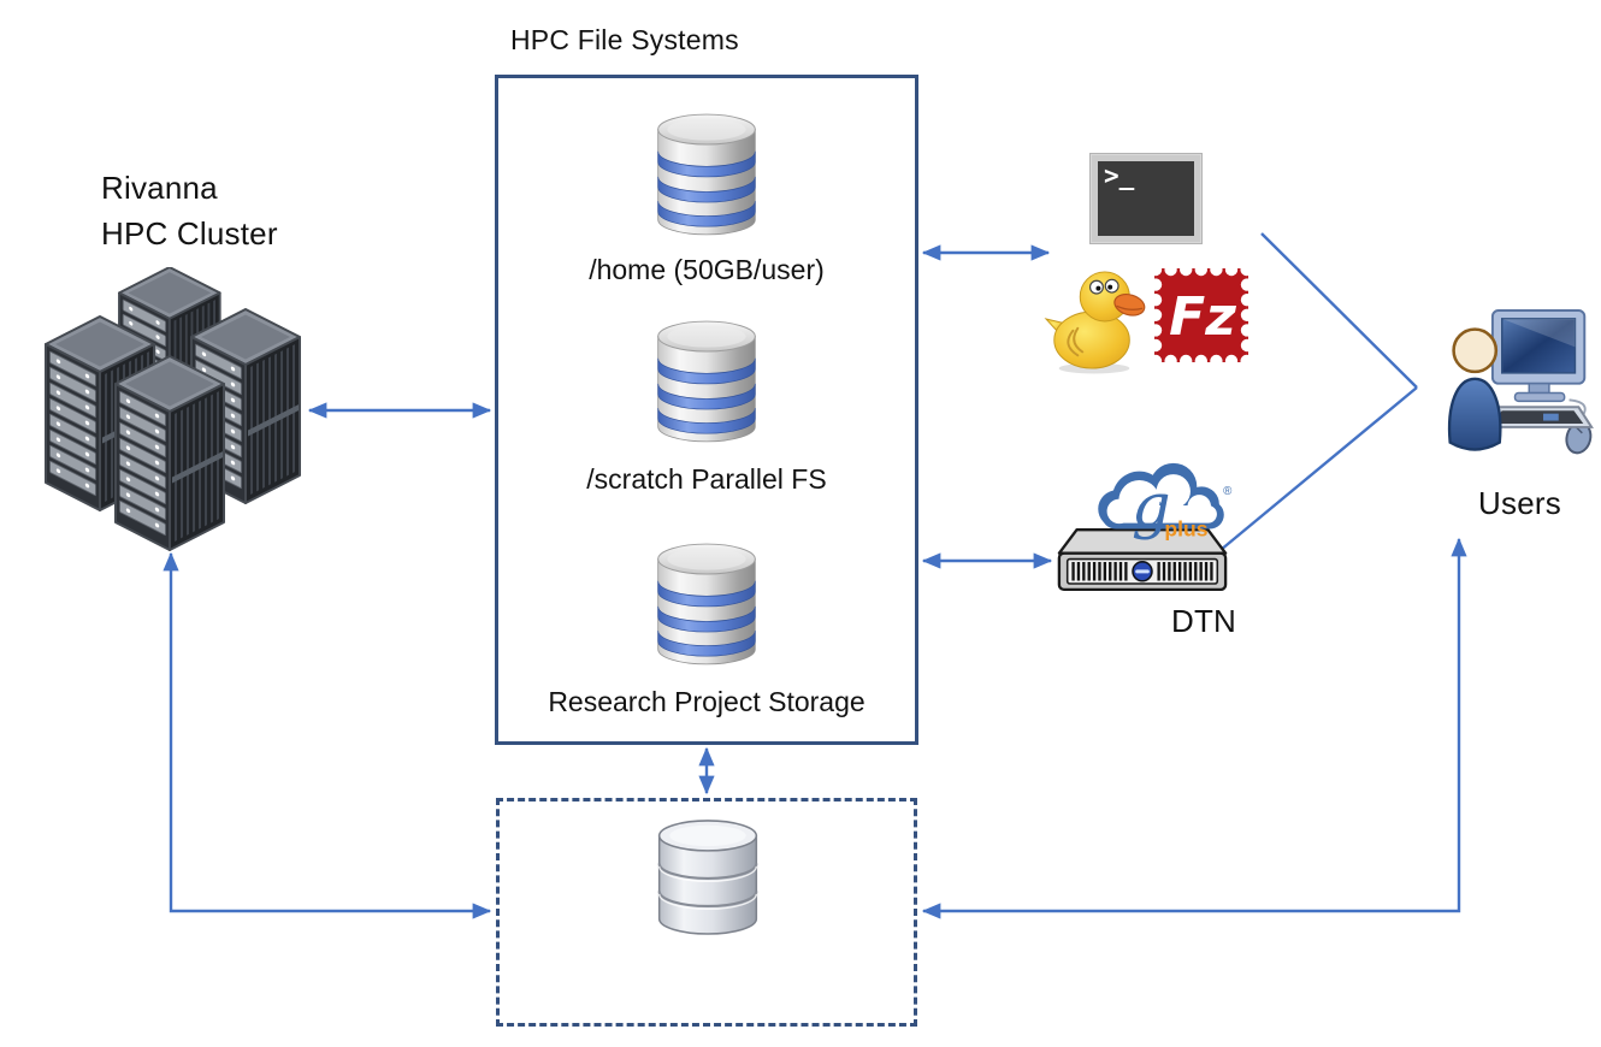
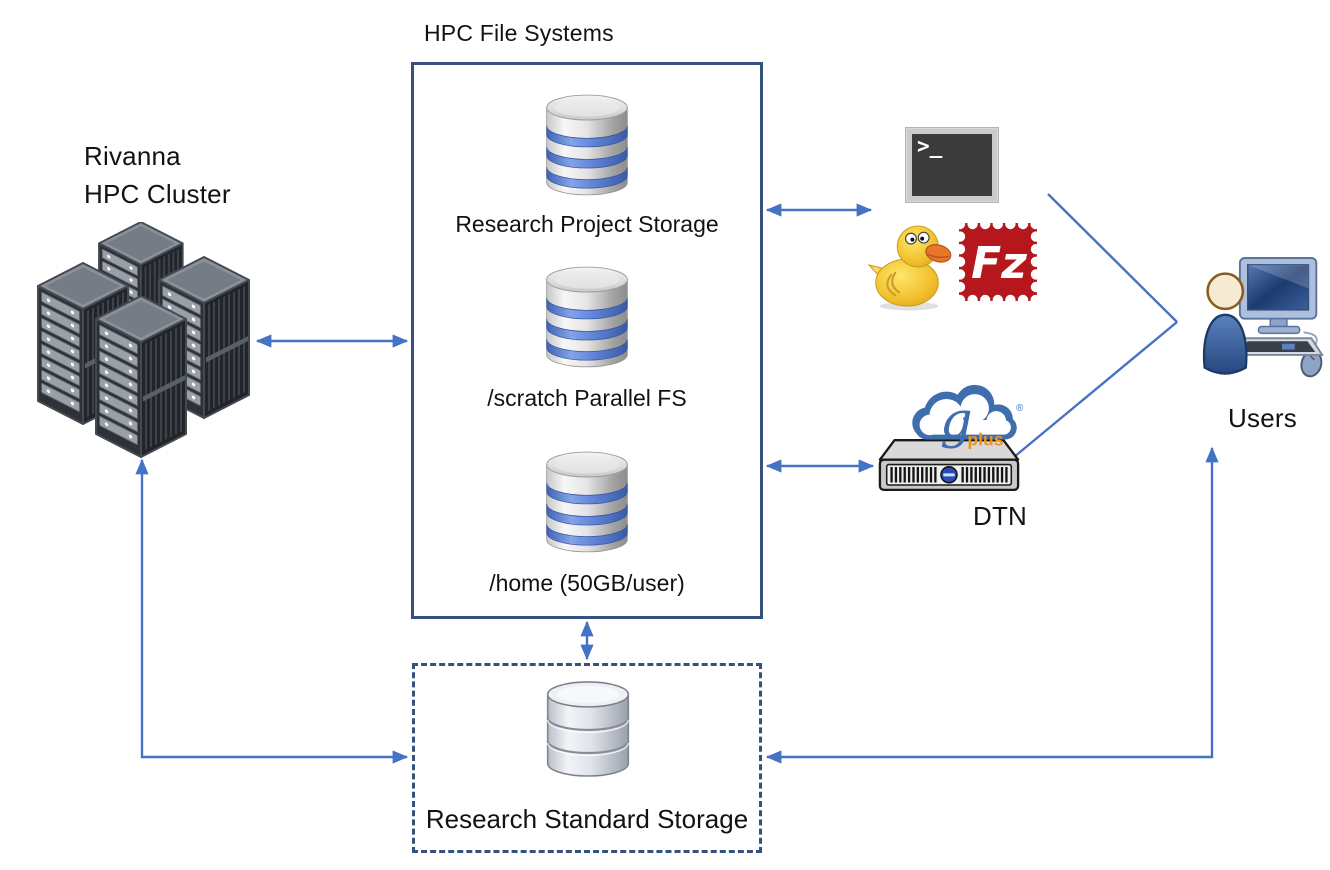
  Rivanna
  HPC Cluster
  HPC File Systems
- /home (50GB/user)
+ Research Project Storage
  /scratch Parallel FS
- Research Project Storage
+ /home (50GB/user)
  >_
  Fz
  g
  plus
  ®
  DTN
  Users
+ Research Standard Storage
